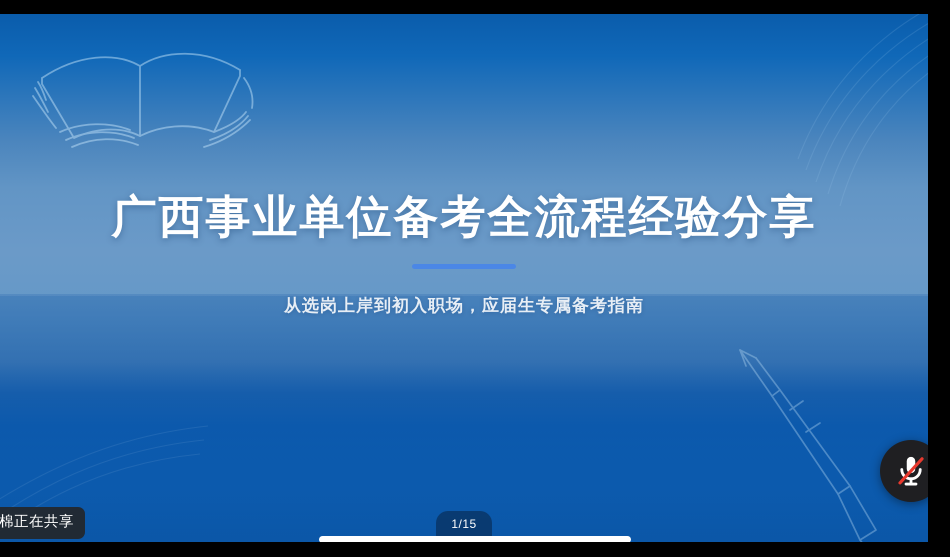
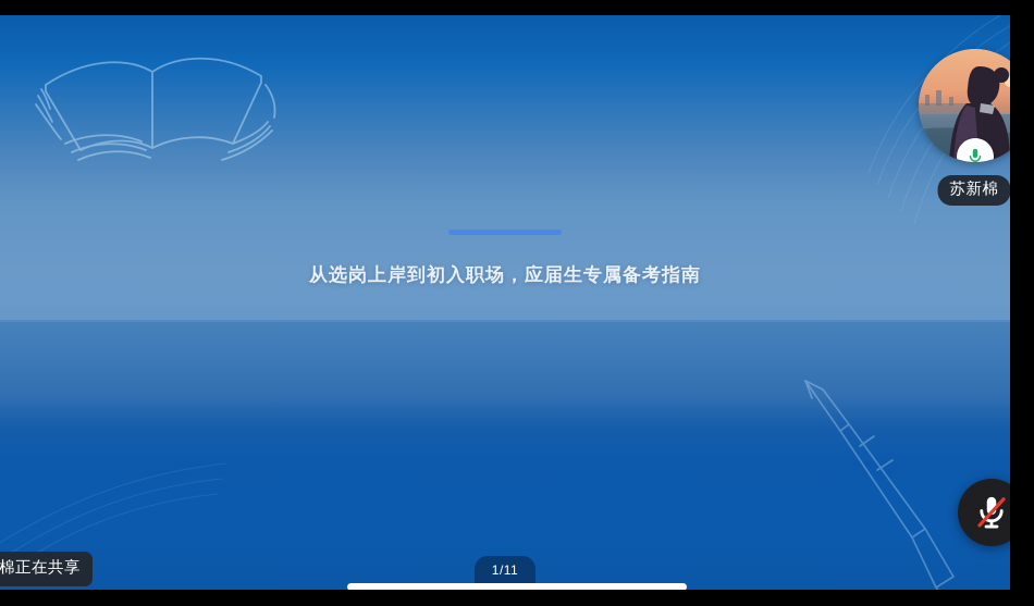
- 广西事业单位备考全流程经验分享
  从选岗上岸到初入职场，应届生专属备考指南
- 1/15
+ 1/11
+ 苏新棉
  棉正在共享
